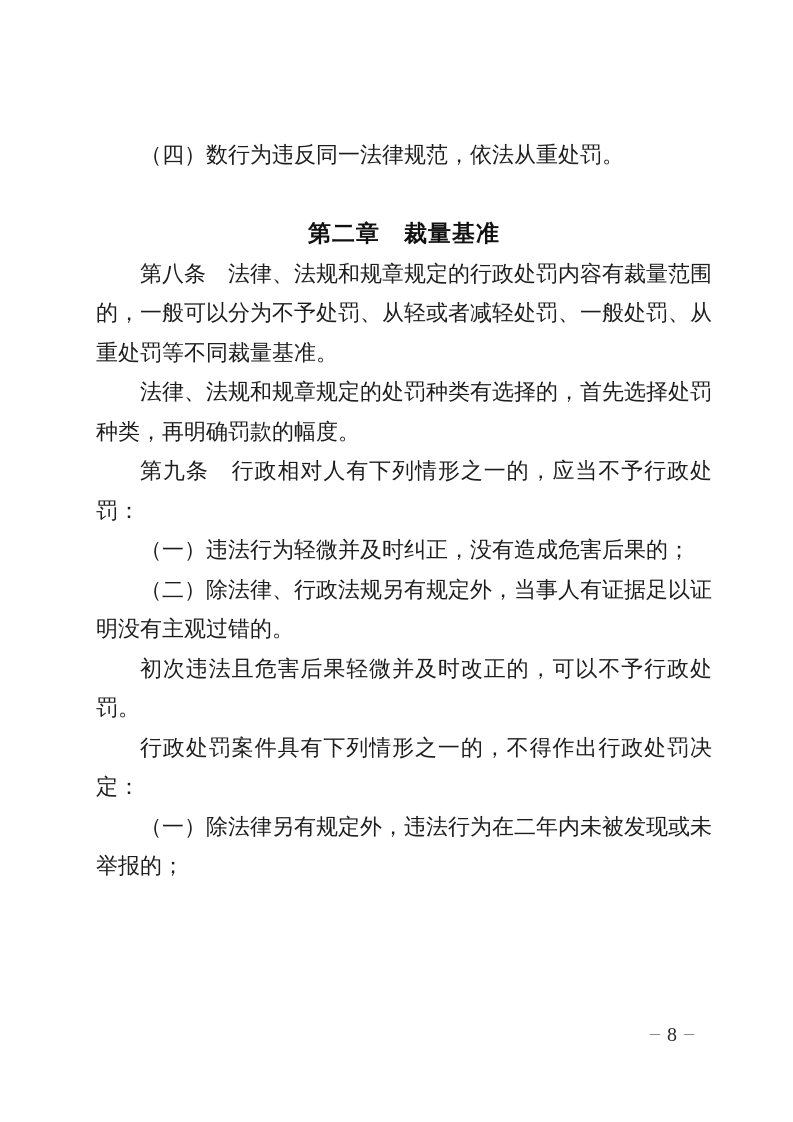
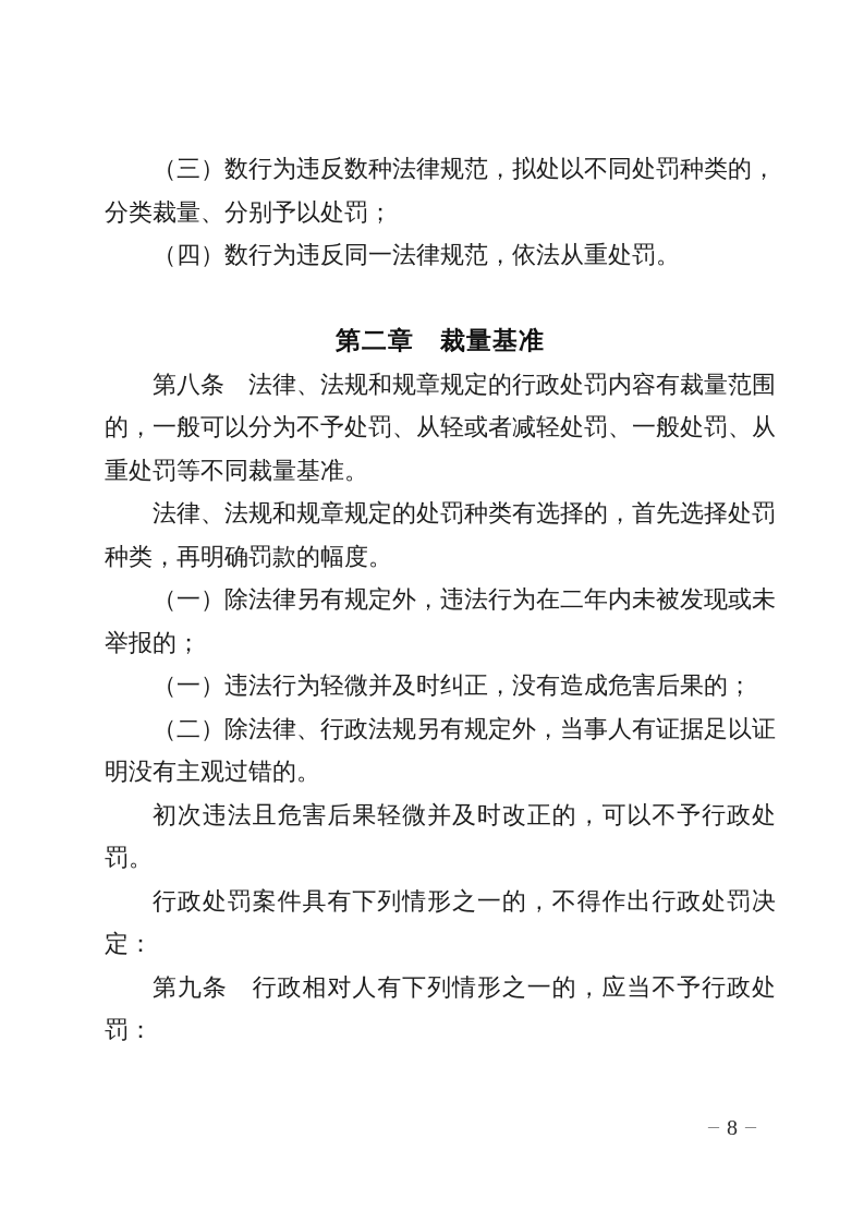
+ （三）数行为违反数种法律规范，拟处以不同处罚种类的，分类裁量、分别予以处罚；
  （四）数行为违反同一法律规范，依法从重处罚。
  第二章 裁量基准
  第八条 法律、法规和规章规定的行政处罚内容有裁量范围的，一般可以分为不予处罚、从轻或者减轻处罚、一般处罚、从重处罚等不同裁量基准。
  法律、法规和规章规定的处罚种类有选择的，首先选择处罚种类，再明确罚款的幅度。
- 第九条 行政相对人有下列情形之一的，应当不予行政处罚：
+ （一）除法律另有规定外，违法行为在二年内未被发现或未举报的；
  （一）违法行为轻微并及时纠正，没有造成危害后果的；
  （二）除法律、行政法规另有规定外，当事人有证据足以证明没有主观过错的。
  初次违法且危害后果轻微并及时改正的，可以不予行政处罚。
  行政处罚案件具有下列情形之一的，不得作出行政处罚决定：
- （一）除法律另有规定外，违法行为在二年内未被发现或未举报的；
+ 第九条 行政相对人有下列情形之一的，应当不予行政处罚：
  – 8 –
